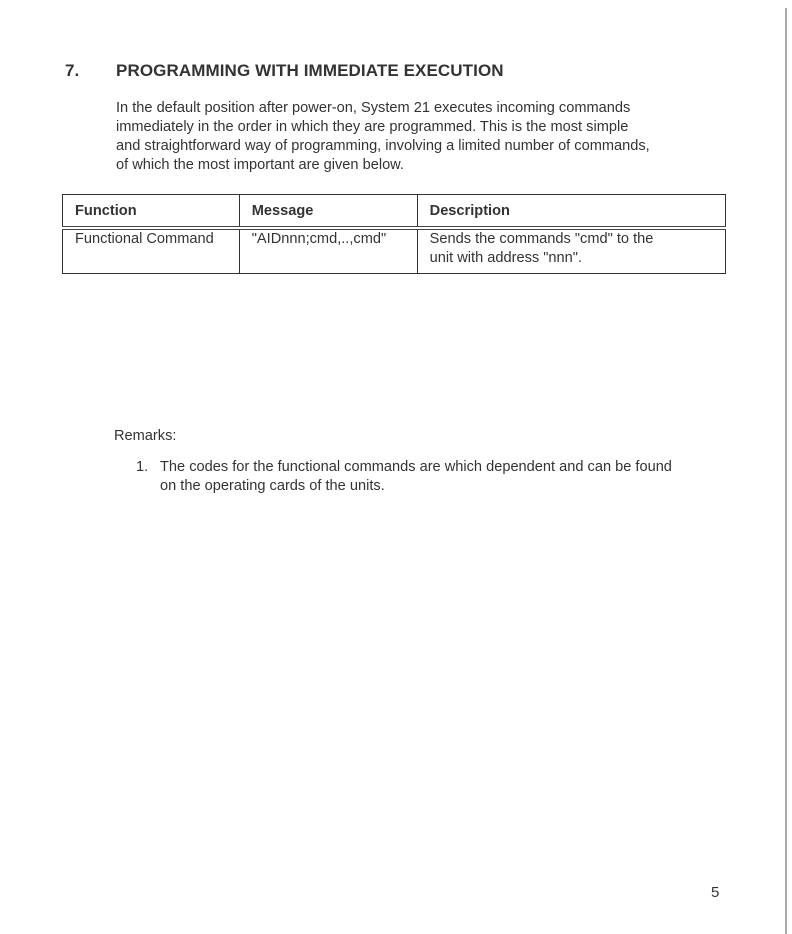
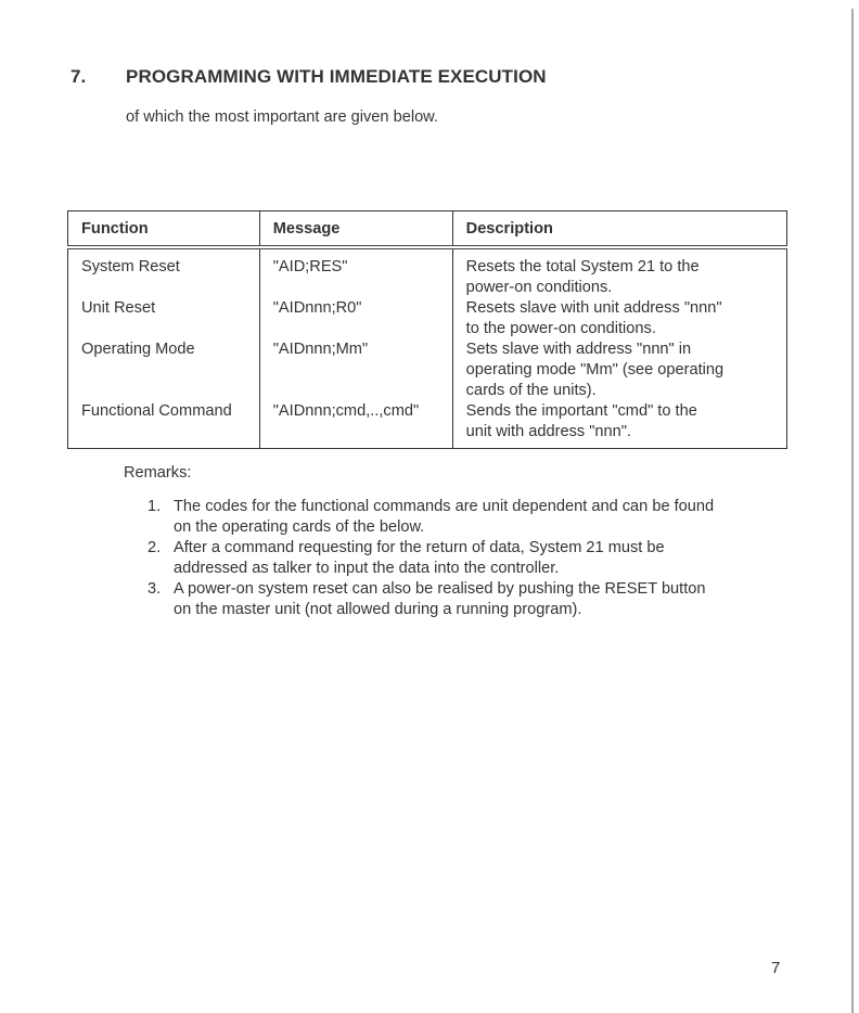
  7.
  PROGRAMMING WITH IMMEDIATE EXECUTION
- In the default position after power-on, System 21 executes incoming commands
- immediately in the order in which they are programmed. This is the most simple
- and straightforward way of programming, involving a limited number of commands,
  of which the most important are given below.
  Function	Message	Description
+ System Reset	"AID;RES"	Resets the total System 21 to the power-on conditions.
+ Unit Reset	"AIDnnn;R0"	Resets slave with unit address "nnn" to the power-on conditions.
+ Operating Mode	"AIDnnn;Mm"	Sets slave with address "nnn" in operating mode "Mm" (see operating cards of the units).
- Functional Command	"AIDnnn;cmd,..,cmd"	Sends the commands "cmd" to the unit with address "nnn".
+ Functional Command	"AIDnnn;cmd,..,cmd"	Sends the important "cmd" to the unit with address "nnn".
  Remarks:
  1.
- The codes for the functional commands are which dependent and can be found
+ The codes for the functional commands are unit dependent and can be found
- on the operating cards of the units.
+ on the operating cards of the below.
+ 2.
+ After a command requesting for the return of data, System 21 must be
+ addressed as talker to input the data into the controller.
+ 3.
+ A power-on system reset can also be realised by pushing the RESET button
+ on the master unit (not allowed during a running program).
- 5
+ 7
